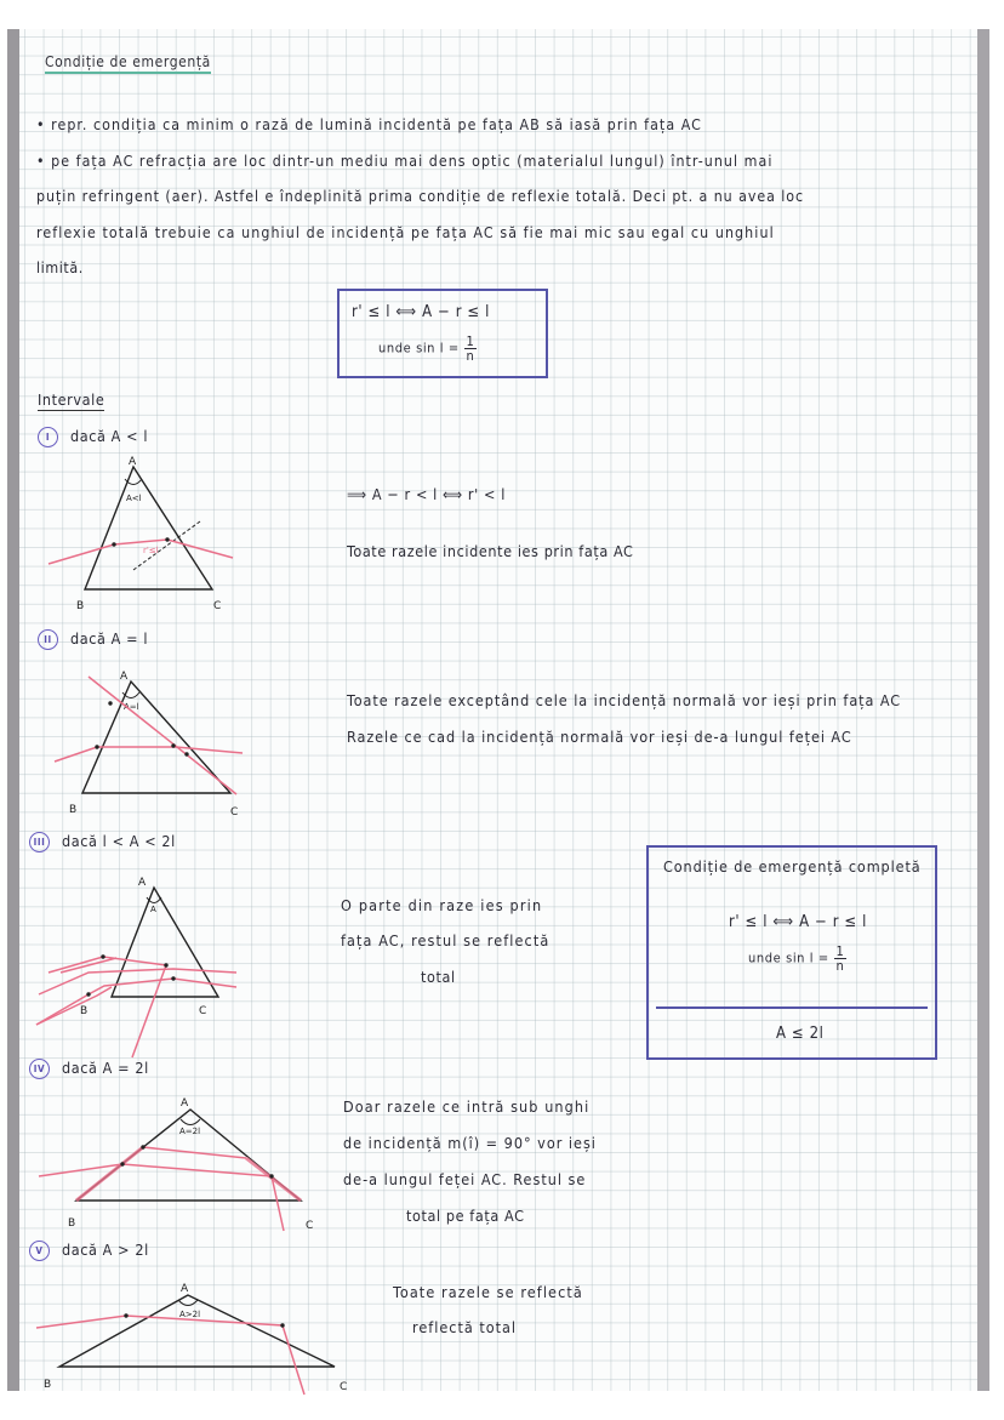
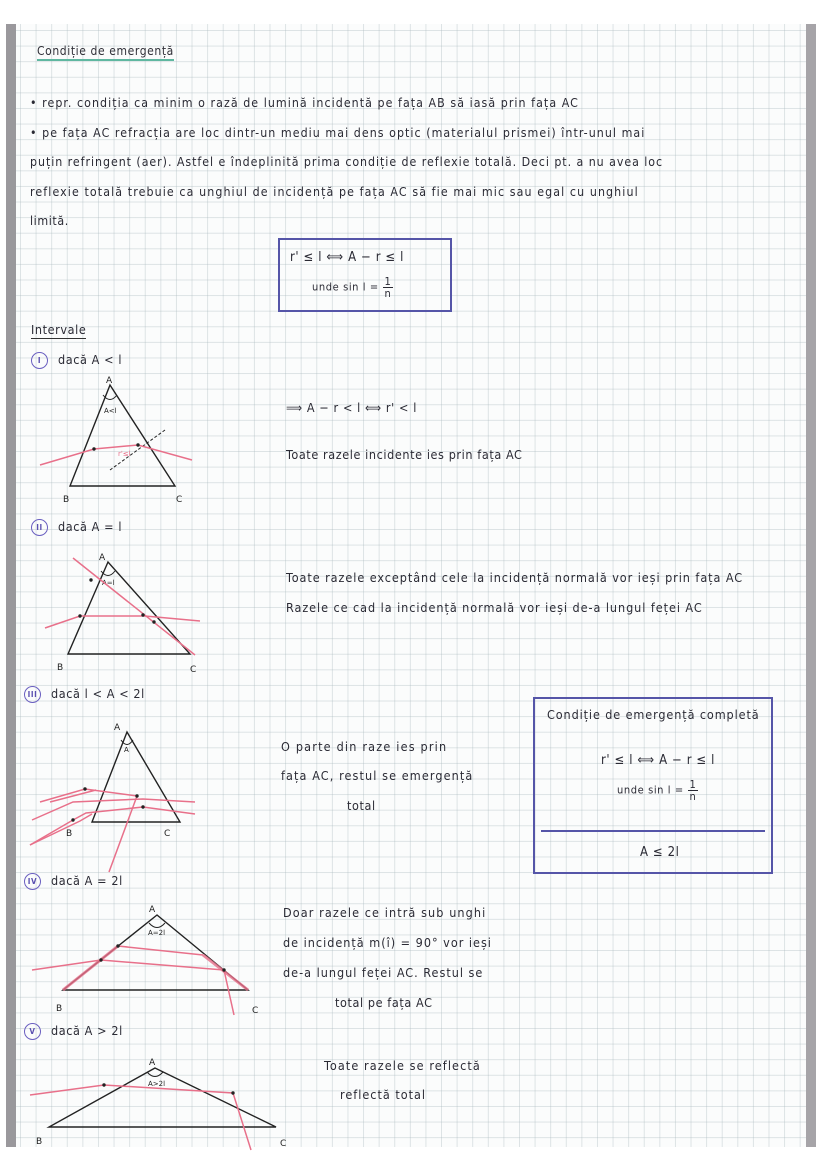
  Condiție de emergență
  • repr. condiția ca minim o rază de lumină incidentă pe fața AB să iasă prin fața AC
- • pe fața AC refracția are loc dintr-un mediu mai dens optic (materialul lungul) într-unul mai
+ • pe fața AC refracția are loc dintr-un mediu mai dens optic (materialul prismei) într-unul mai
  puțin refringent (aer). Astfel e îndeplinită prima condiție de reflexie totală. Deci pt. a nu avea loc
  reflexie totală trebuie ca unghiul de incidență pe fața AC să fie mai mic sau egal cu unghiul
  limită.
  r' ≤ l ⟺ A − r ≤ l
  unde sin l =
  1
  n
  Intervale
  I dacă A < l
  A
  A<l
  r'≤l
  B
  C
  ⟹ A − r < l ⟺ r' < l
  Toate razele incidente ies prin fața AC
  II dacă A = l
  A
  B
  C
  Toate razele exceptând cele la incidență normală vor ieși prin fața AC
  Razele ce cad la incidență normală vor ieși de-a lungul feței AC
  III dacă l < A < 2l
  A
  A
  B
  C
  O parte din raze ies prin
- fața AC, restul se reflectă
+ fața AC, restul se emergență
  total
  Condiție de emergență completă
  r' ≤ l ⟺ A − r ≤ l
  unde sin l =
  1
  n
  A ≤ 2l
  IV dacă A = 2l
  A
  A=2l
  B
  C
  Doar razele ce intră sub unghi
  de incidență m(î) = 90° vor ieși
  de-a lungul feței AC. Restul se
  total pe fața AC
  V dacă A > 2l
  A
  A>2l
  B
  C
  Toate razele se reflectă
  reflectă total
